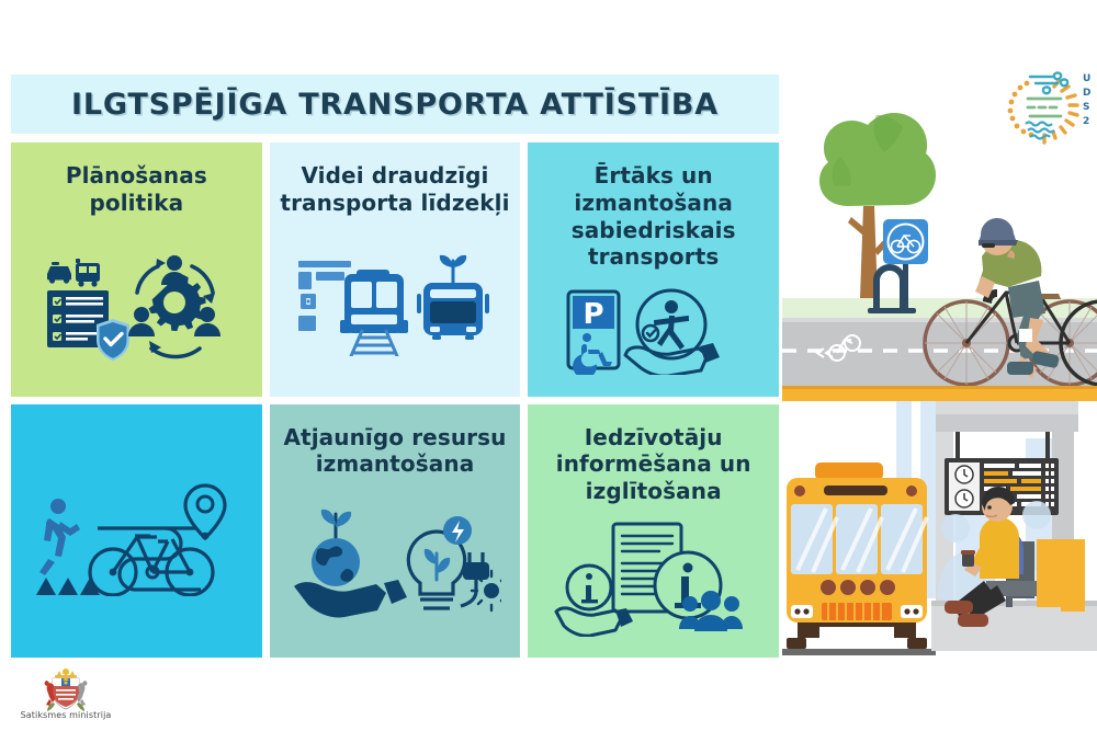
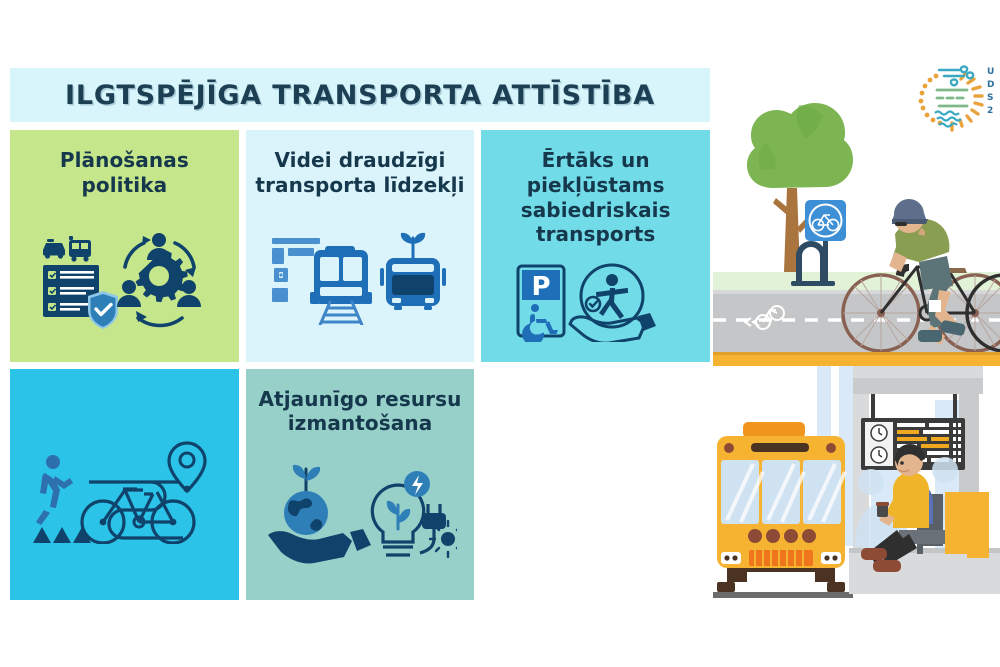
  ILGTSPĒJĪGA TRANSPORTA ATTĪSTĪBA
  Plānošanas politika
  Videi draudzīgi transporta līdzekļi
- Ērtāks un izmantošana sabiedriskais transports
+ Ērtāks un piekļūstams sabiedriskais transports
  P
  Atjaunīgo resursu izmantošana
- Iedzīvotāju informēšana un izglītošana
  U
  D
  S
  2
- Satiksmes ministrija
